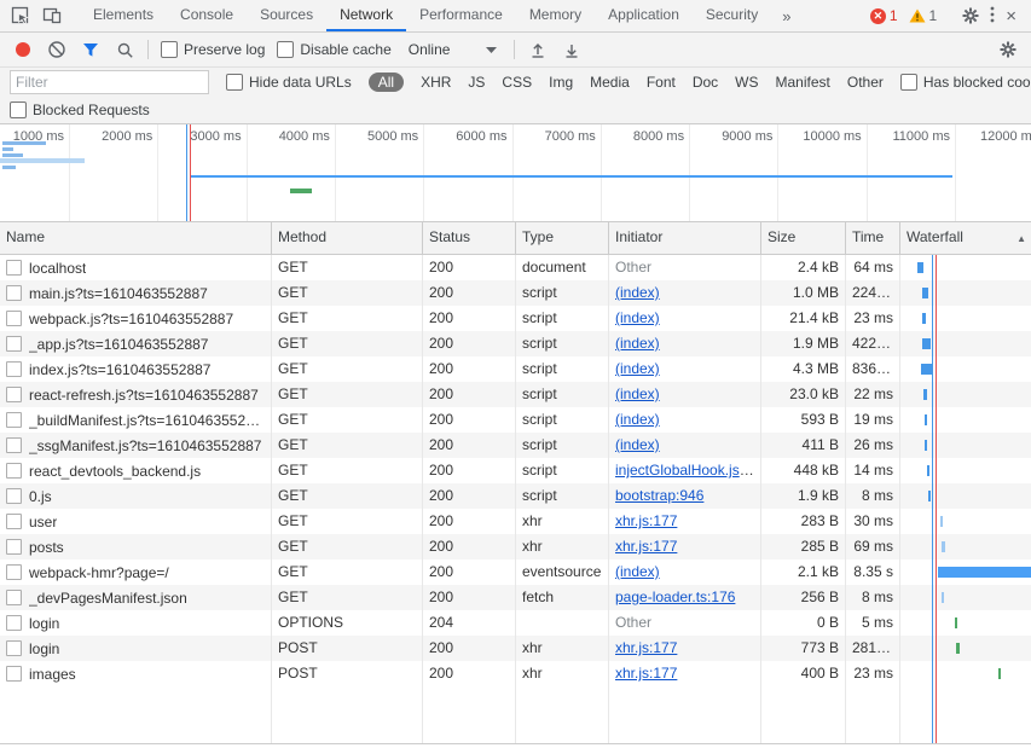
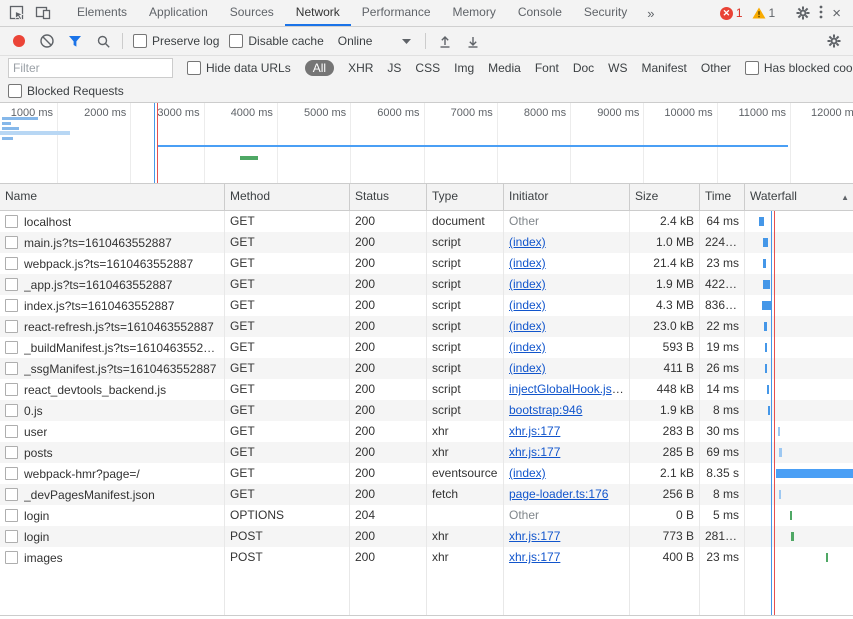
  Elements
- Console
+ Application
  Sources
  Network
  Performance
  Memory
- Application
+ Console
  Security
  »
  ✕
  1
  1
  ×
  Preserve log
  Disable cache
  Online
  Filter
  Hide data URLs
  All
  XHR
  JS
  CSS
  Img
  Media
  Font
  Doc
  WS
  Manifest
  Other
  Has blocked coo
  Blocked Requests
  1000 ms
  2000 ms
  3000 ms
  4000 ms
  5000 ms
  6000 ms
  7000 ms
  8000 ms
  9000 ms
  10000 ms
  11000 ms
  12000 m
  Name
  Method
  Status
  Type
  Initiator
  Size
  Time
  Waterfall
  ▲
  localhost
  GET
  200
  document
  Other
  2.4 kB
  64 ms
  main.js?ts=1610463552887
  GET
  200
  script
  (index)
  1.0 MB
  224 ms
  webpack.js?ts=1610463552887
  GET
  200
  script
  (index)
  21.4 kB
  23 ms
  _app.js?ts=1610463552887
  GET
  200
  script
  (index)
  1.9 MB
  422 ms
  index.js?ts=1610463552887
  GET
  200
  script
  (index)
  4.3 MB
  836 ms
  react-refresh.js?ts=1610463552887
  GET
  200
  script
  (index)
  23.0 kB
  22 ms
  _buildManifest.js?ts=161046355288
  GET
  200
  script
  (index)
  593 B
  19 ms
  _ssgManifest.js?ts=1610463552887
  GET
  200
  script
  (index)
  411 B
  26 ms
  react_devtools_backend.js
  GET
  200
  script
  injectGlobalHook.js:…
  448 kB
  14 ms
  0.js
  GET
  200
  script
  bootstrap:946
  1.9 kB
  8 ms
  user
  GET
  200
  xhr
  xhr.js:177
  283 B
  30 ms
  posts
  GET
  200
  xhr
  xhr.js:177
  285 B
  69 ms
  webpack-hmr?page=/
  GET
  200
  eventsource
  (index)
  2.1 kB
  8.35 s
  _devPagesManifest.json
  GET
  200
  fetch
  page-loader.ts:176
  256 B
  8 ms
  login
  OPTIONS
  204
  Other
  0 B
  5 ms
  login
  POST
  200
  xhr
  xhr.js:177
  773 B
  281 ms
  images
  POST
  200
  xhr
  xhr.js:177
  400 B
  23 ms
